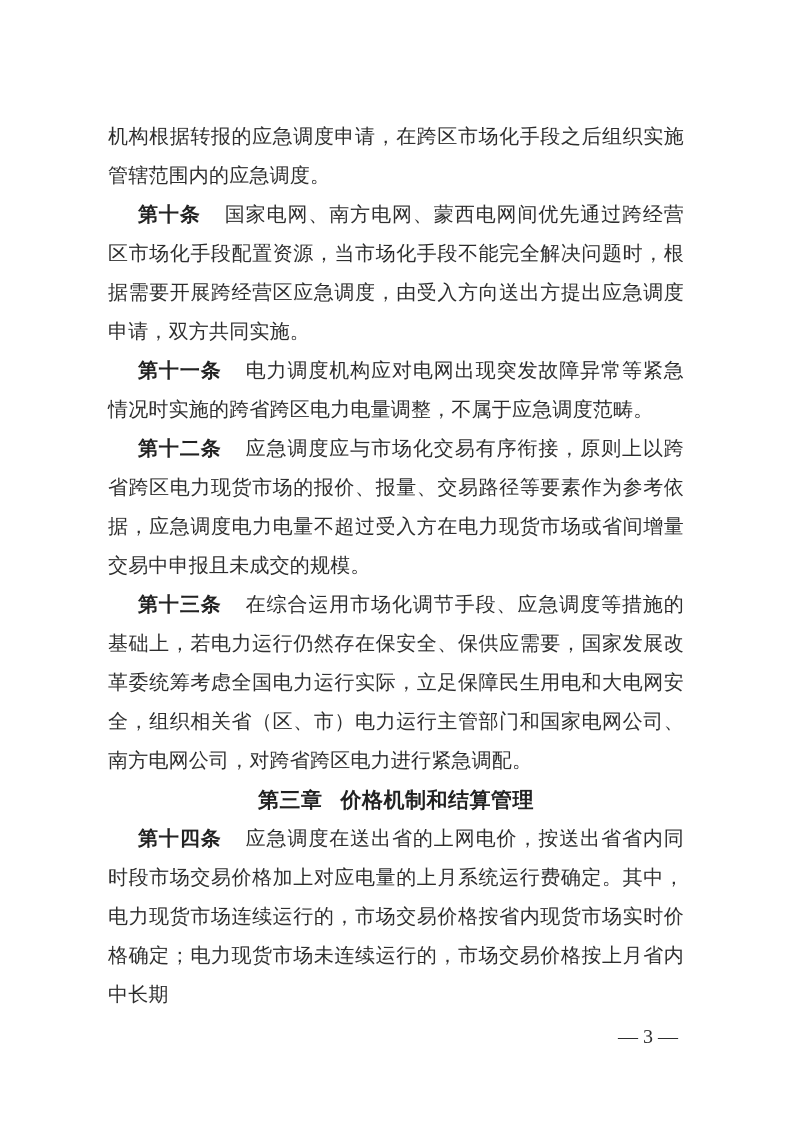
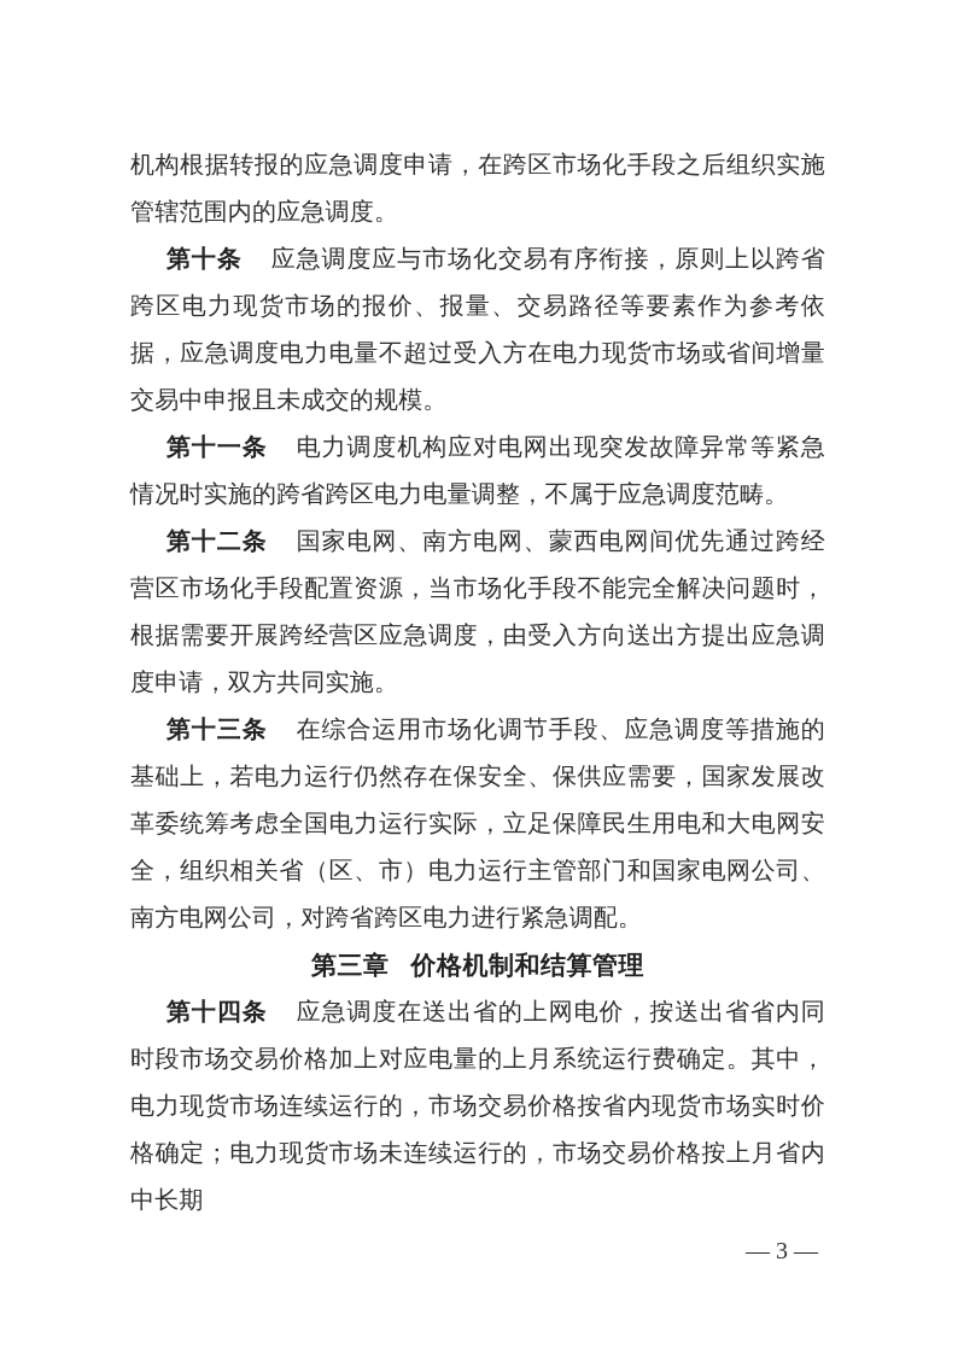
  机构根据转报的应急调度申请，在跨区市场化手段之后组织实施管辖范围内的应急调度。
- 第十条 国家电网、南方电网、蒙西电网间优先通过跨经营区市场化手段配置资源，当市场化手段不能完全解决问题时，根据需要开展跨经营区应急调度，由受入方向送出方提出应急调度申请，双方共同实施。
+ 第十条 应急调度应与市场化交易有序衔接，原则上以跨省跨区电力现货市场的报价、报量、交易路径等要素作为参考依据，应急调度电力电量不超过受入方在电力现货市场或省间增量交易中申报且未成交的规模。
  第十一条 电力调度机构应对电网出现突发故障异常等紧急情况时实施的跨省跨区电力电量调整，不属于应急调度范畴。
- 第十二条 应急调度应与市场化交易有序衔接，原则上以跨省跨区电力现货市场的报价、报量、交易路径等要素作为参考依据，应急调度电力电量不超过受入方在电力现货市场或省间增量交易中申报且未成交的规模。
+ 第十二条 国家电网、南方电网、蒙西电网间优先通过跨经营区市场化手段配置资源，当市场化手段不能完全解决问题时，根据需要开展跨经营区应急调度，由受入方向送出方提出应急调度申请，双方共同实施。
  第十三条 在综合运用市场化调节手段、应急调度等措施的基础上，若电力运行仍然存在保安全、保供应需要，国家发展改革委统筹考虑全国电力运行实际，立足保障民生用电和大电网安全，组织相关省（区、市）电力运行主管部门和国家电网公司、南方电网公司，对跨省跨区电力进行紧急调配。
  第三章 价格机制和结算管理
  第十四条 应急调度在送出省的上网电价，按送出省省内同时段市场交易价格加上对应电量的上月系统运行费确定。其中，电力现货市场连续运行的，市场交易价格按省内现货市场实时价格确定；电力现货市场未连续运行的，市场交易价格按上月省内中长期
  — 3 —
